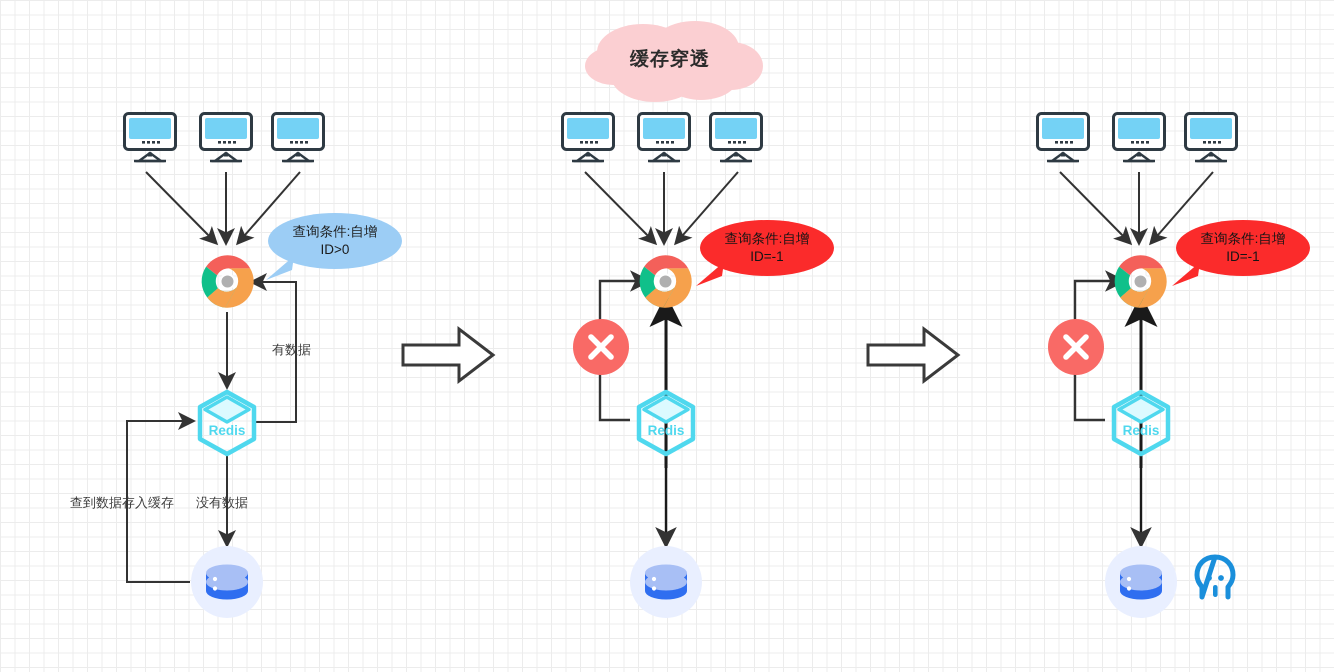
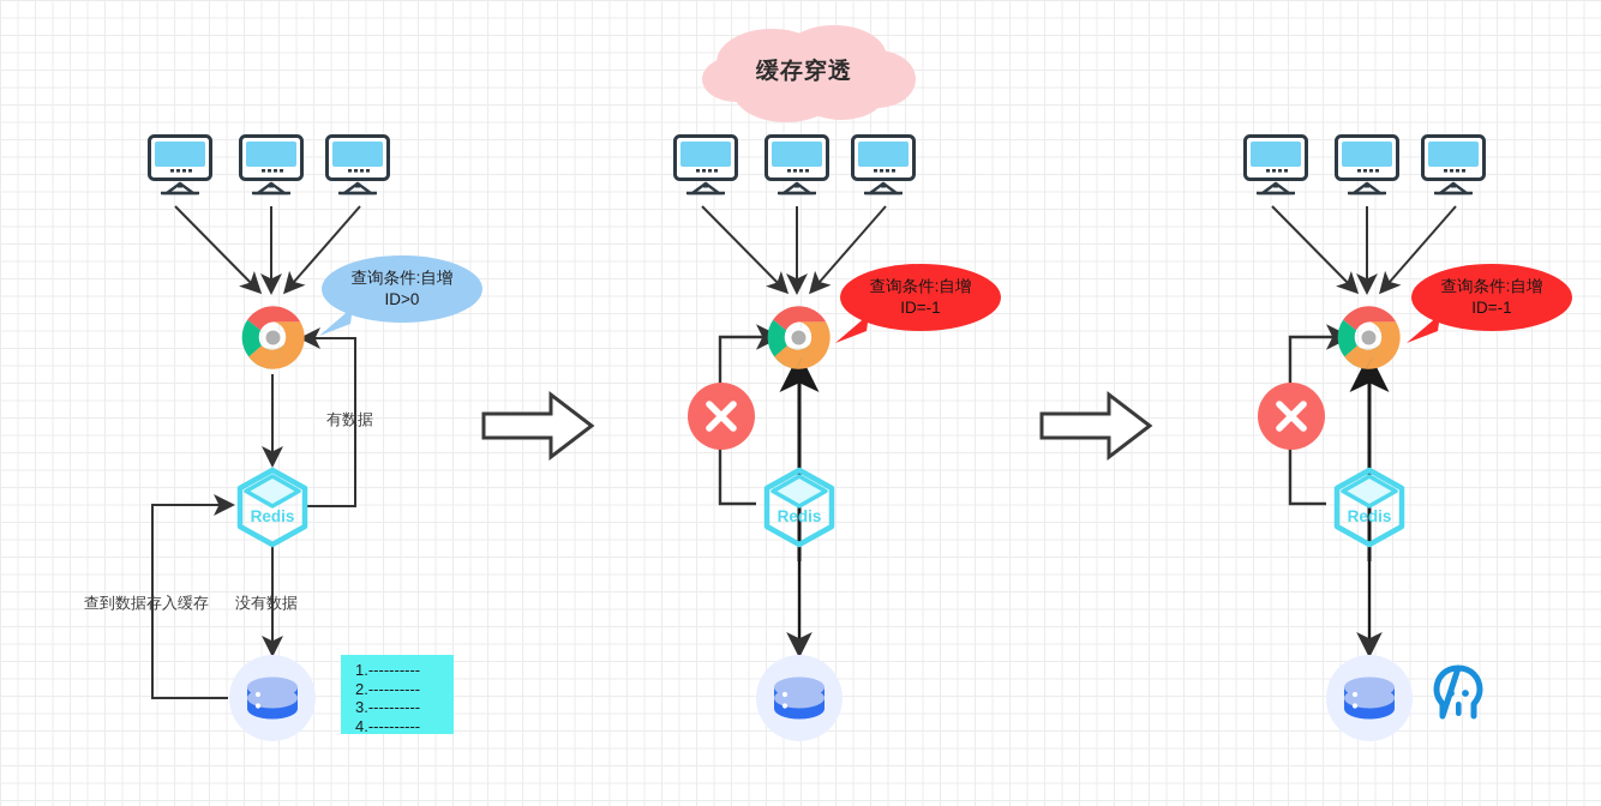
  缓存穿透
  查询条件:自增
  ID>0
  Redis
  有数据
  查到数据存入缓存
  没有数据
+ 1.----------
+ 2.----------
+ 3.----------
+ 4.----------
  查询条件:自增
  ID=-1
  Redis
  查询条件:自增
  ID=-1
  Redis
